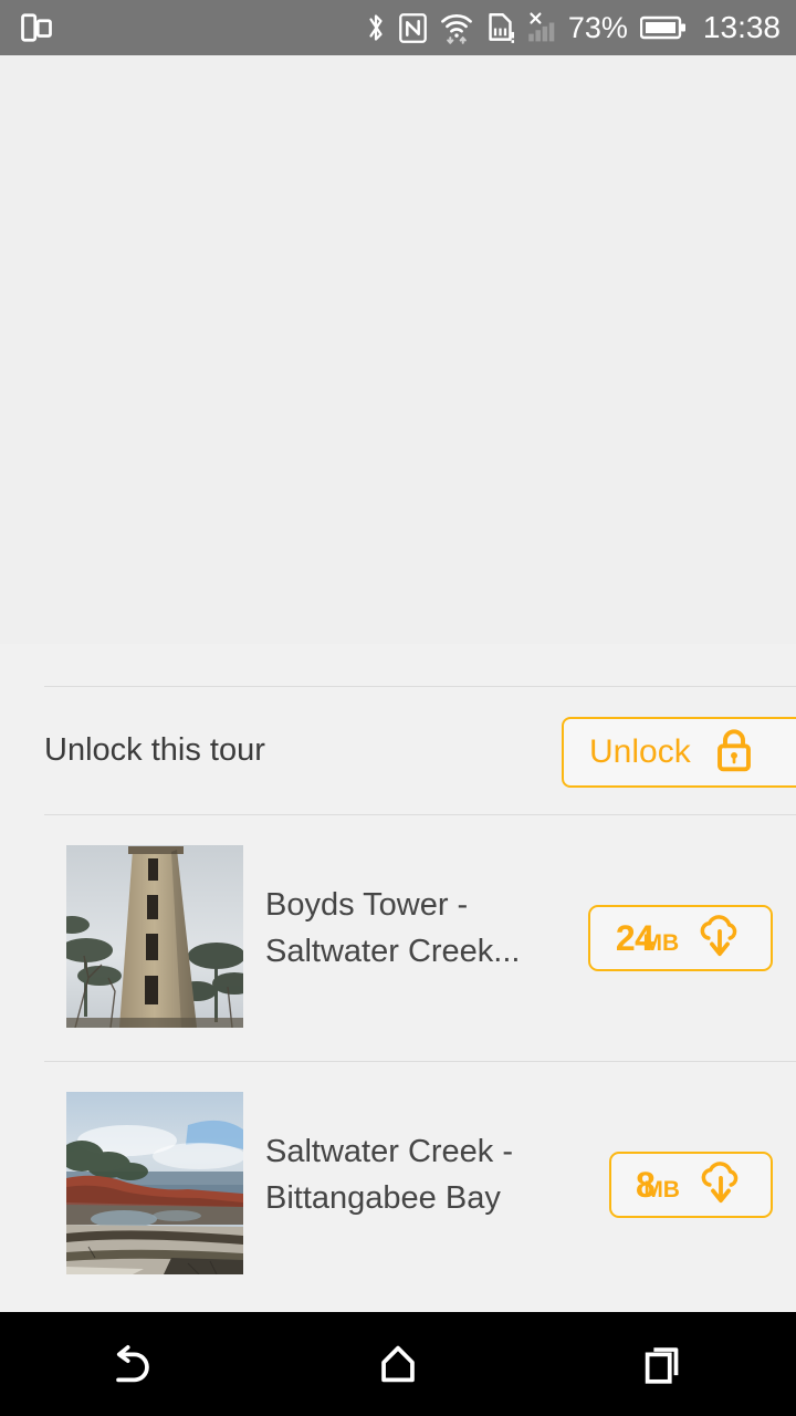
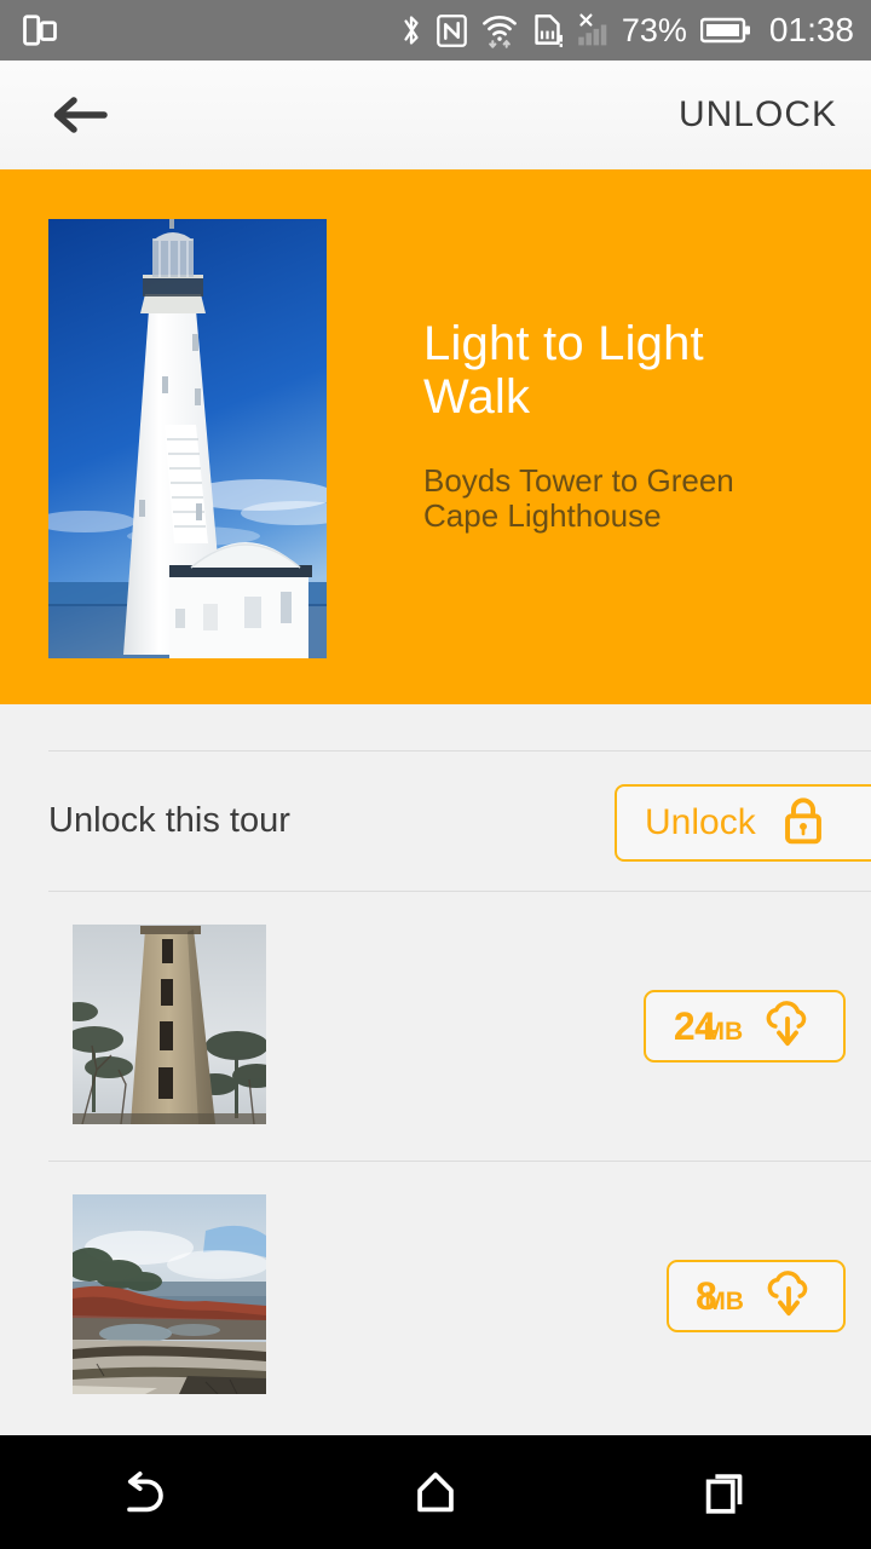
  73%
- 13:38
+ 01:38
+ UNLOCK
+ Light to Light
+ Walk
+ Boyds Tower to Green
+ Cape Lighthouse
  Unlock this tour
  Unlock
- Boyds Tower -
- Saltwater Creek...
  24
  MB
- Saltwater Creek -
- Bittangabee Bay
  8
  MB
